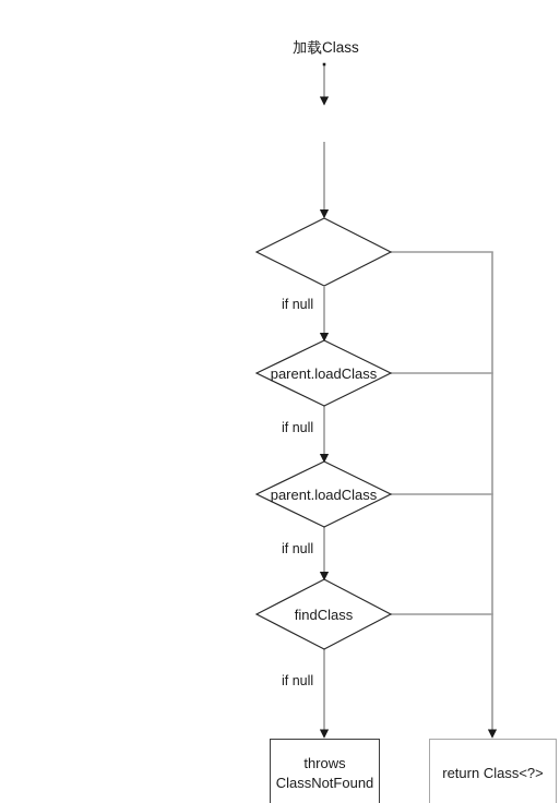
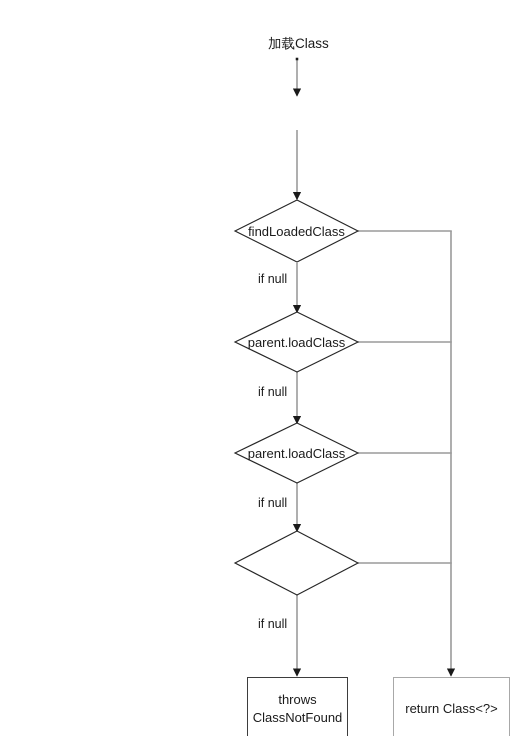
  加载Class
+ findLoadedClass
  parent.loadClass
  parent.loadClass
- findClass
  if null
  if null
  if null
  if null
  throws
  ClassNotFound
  return Class<?>
